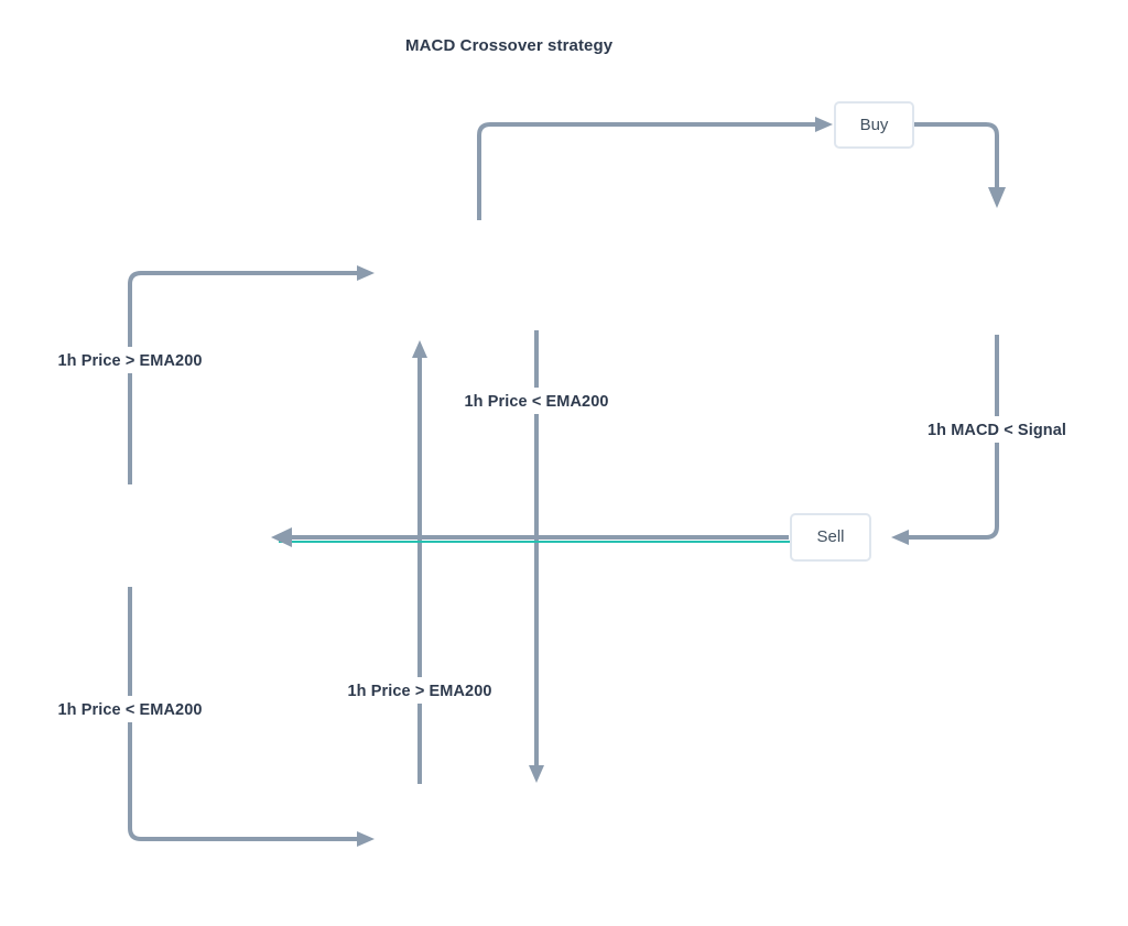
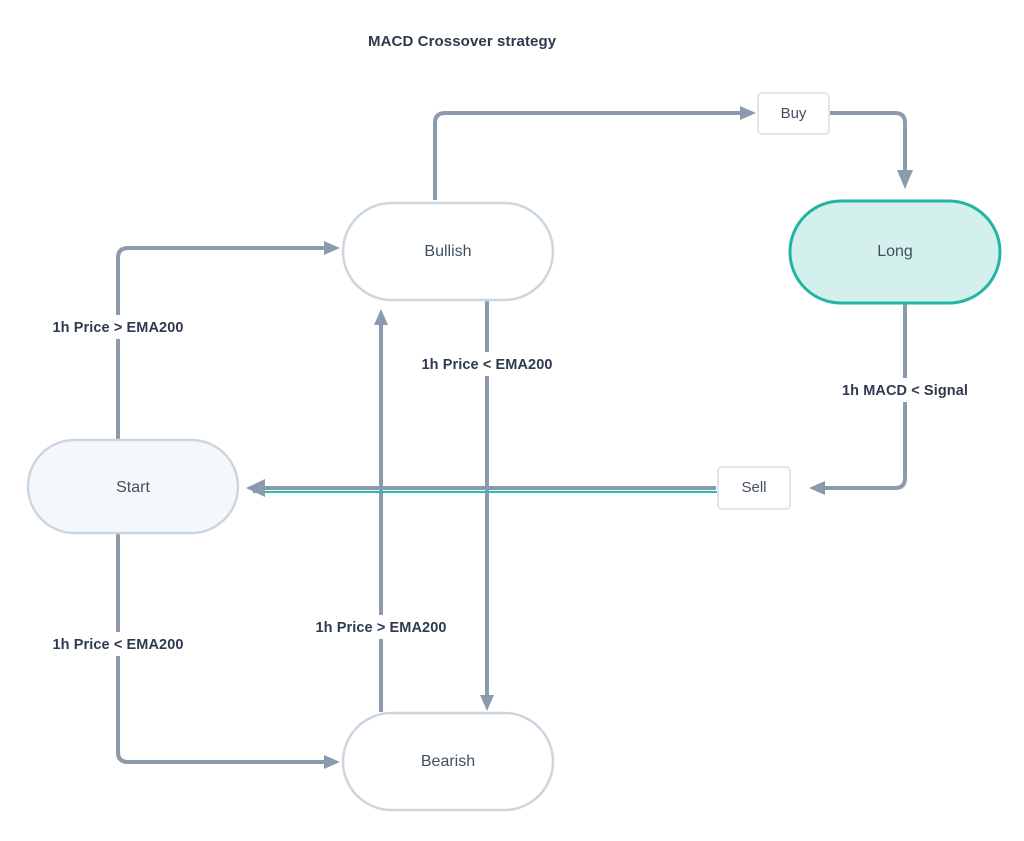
  MACD Crossover strategy
  1h Price > EMA200
  1h Price < EMA200
  1h Price < EMA200
  1h Price > EMA200
  1h MACD < Signal
+ Start
+ Bullish
+ Bearish
+ Long
  Buy
  Sell
